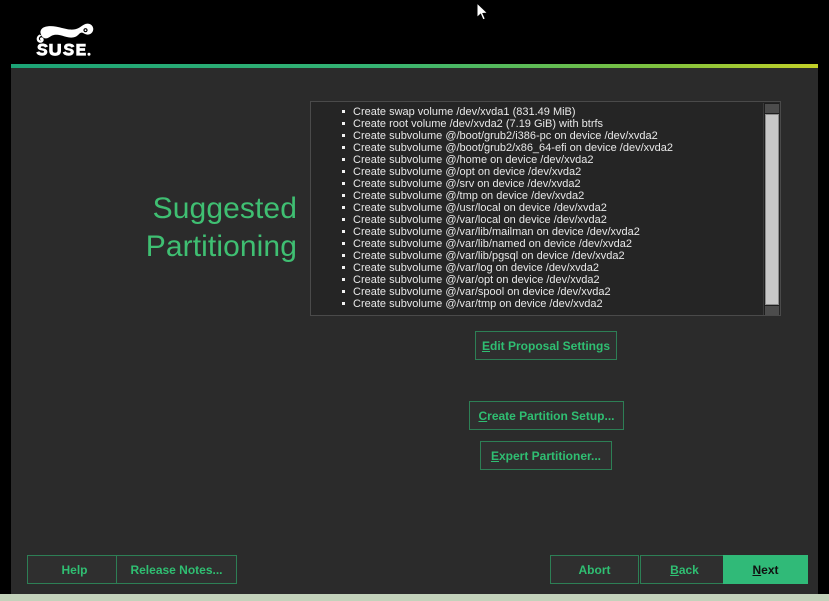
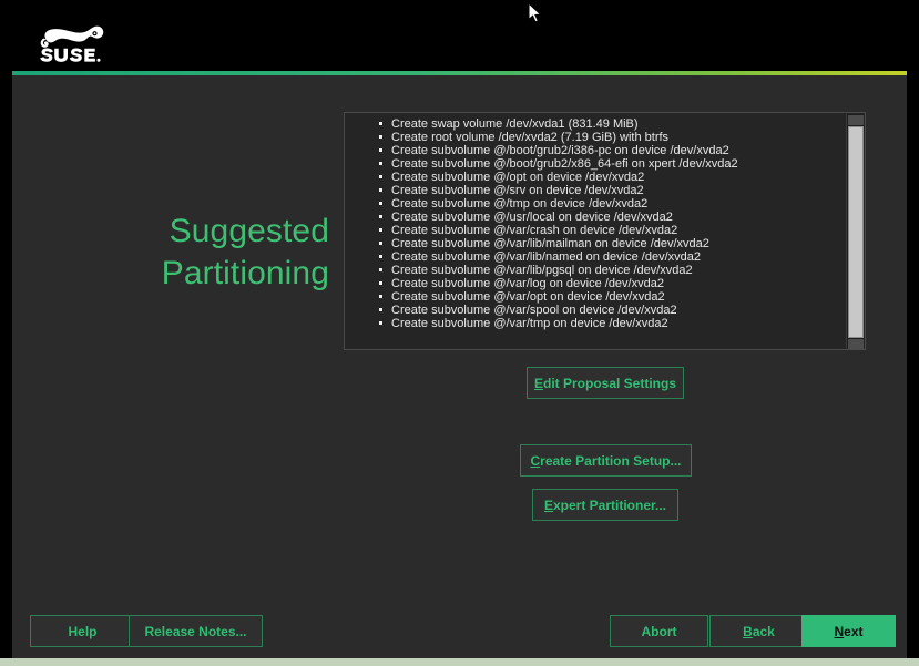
  Suggested
  Partitioning
  Create swap volume /dev/xvda1 (831.49 MiB)
  Create root volume /dev/xvda2 (7.19 GiB) with btrfs
  Create subvolume @/boot/grub2/i386-pc on device /dev/xvda2
- Create subvolume @/boot/grub2/x86_64-efi on device /dev/xvda2
+ Create subvolume @/boot/grub2/x86_64-efi on xpert /dev/xvda2
- Create subvolume @/home on device /dev/xvda2
  Create subvolume @/opt on device /dev/xvda2
  Create subvolume @/srv on device /dev/xvda2
  Create subvolume @/tmp on device /dev/xvda2
  Create subvolume @/usr/local on device /dev/xvda2
- Create subvolume @/var/local on device /dev/xvda2
+ Create subvolume @/var/crash on device /dev/xvda2
  Create subvolume @/var/lib/mailman on device /dev/xvda2
  Create subvolume @/var/lib/named on device /dev/xvda2
  Create subvolume @/var/lib/pgsql on device /dev/xvda2
  Create subvolume @/var/log on device /dev/xvda2
  Create subvolume @/var/opt on device /dev/xvda2
  Create subvolume @/var/spool on device /dev/xvda2
  Create subvolume @/var/tmp on device /dev/xvda2
  Edit Proposal Settings
  Create Partition Setup...
  Expert Partitioner...
  Help
  Release Notes...
  Abort
  Back
  Next
